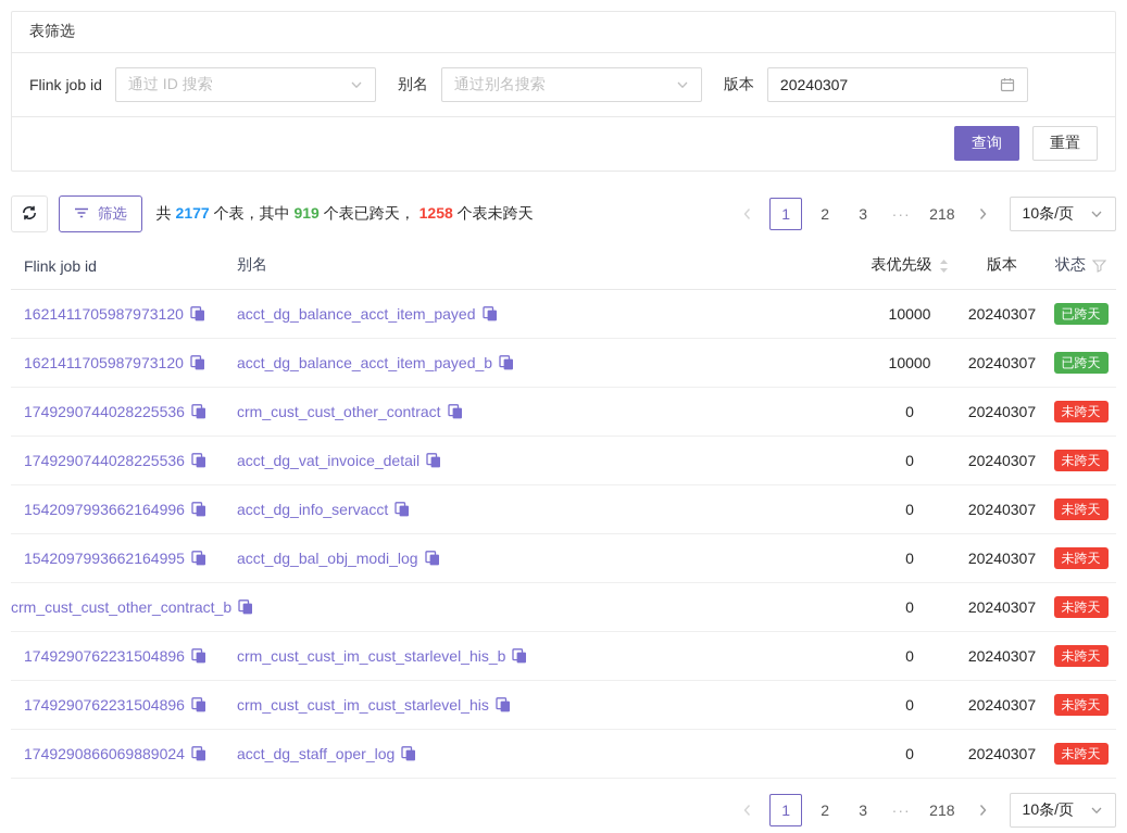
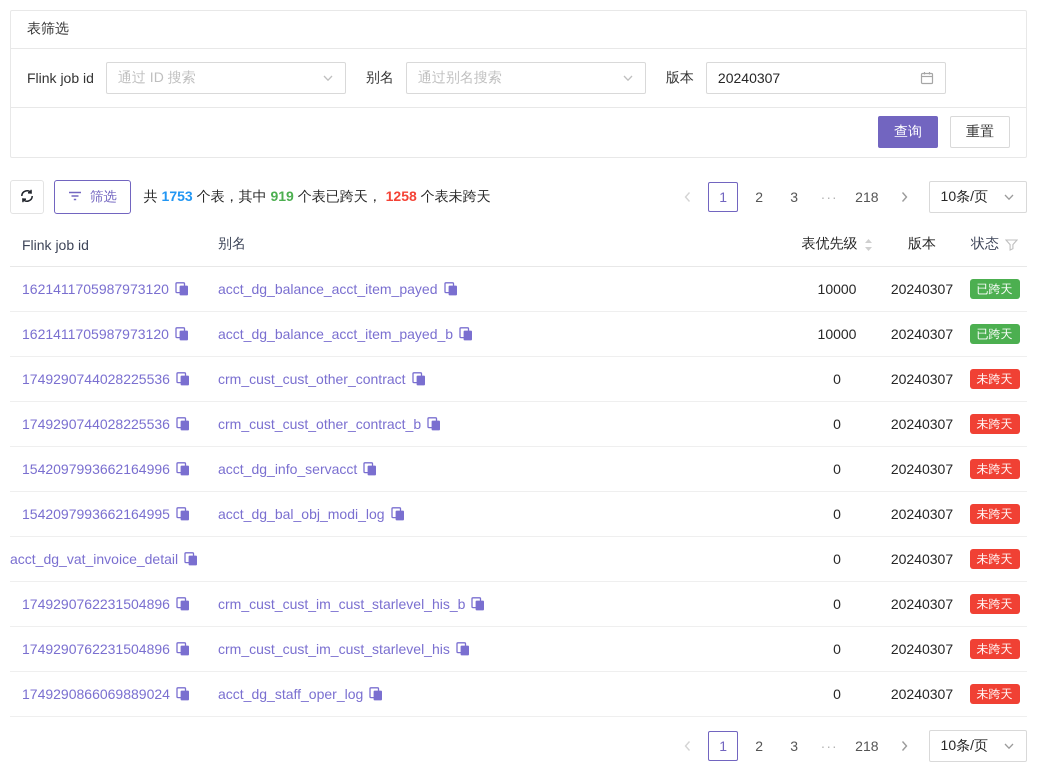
  表筛选
  Flink job id
  通过 ID 搜索
  别名
  通过别名搜索
  版本
  20240307
  查询
  重置
  筛选
- 共 2177 个表，其中 919 个表已跨天， 1258 个表未跨天
+ 共 1753 个表，其中 919 个表已跨天， 1258 个表未跨天
  1
  2
  3
  ···
  218
  10条/页
  Flink job id
  别名
  表优先级
  版本
  状态
  1621411705987973120
  acct_dg_balance_acct_item_payed
  10000
  20240307
  已跨天
  1621411705987973120
  acct_dg_balance_acct_item_payed_b
  10000
  20240307
  已跨天
  1749290744028225536
  crm_cust_cust_other_contract
  0
  20240307
  未跨天
  1749290744028225536
- acct_dg_vat_invoice_detail
+ crm_cust_cust_other_contract_b
  0
  20240307
  未跨天
  1542097993662164996
  acct_dg_info_servacct
  0
  20240307
  未跨天
  1542097993662164995
  acct_dg_bal_obj_modi_log
  0
  20240307
  未跨天
- crm_cust_cust_other_contract_b
+ acct_dg_vat_invoice_detail
  0
  20240307
  未跨天
  1749290762231504896
  crm_cust_cust_im_cust_starlevel_his_b
  0
  20240307
  未跨天
  1749290762231504896
  crm_cust_cust_im_cust_starlevel_his
  0
  20240307
  未跨天
  1749290866069889024
  acct_dg_staff_oper_log
  0
  20240307
  未跨天
  1
  2
  3
  ···
  218
  10条/页
